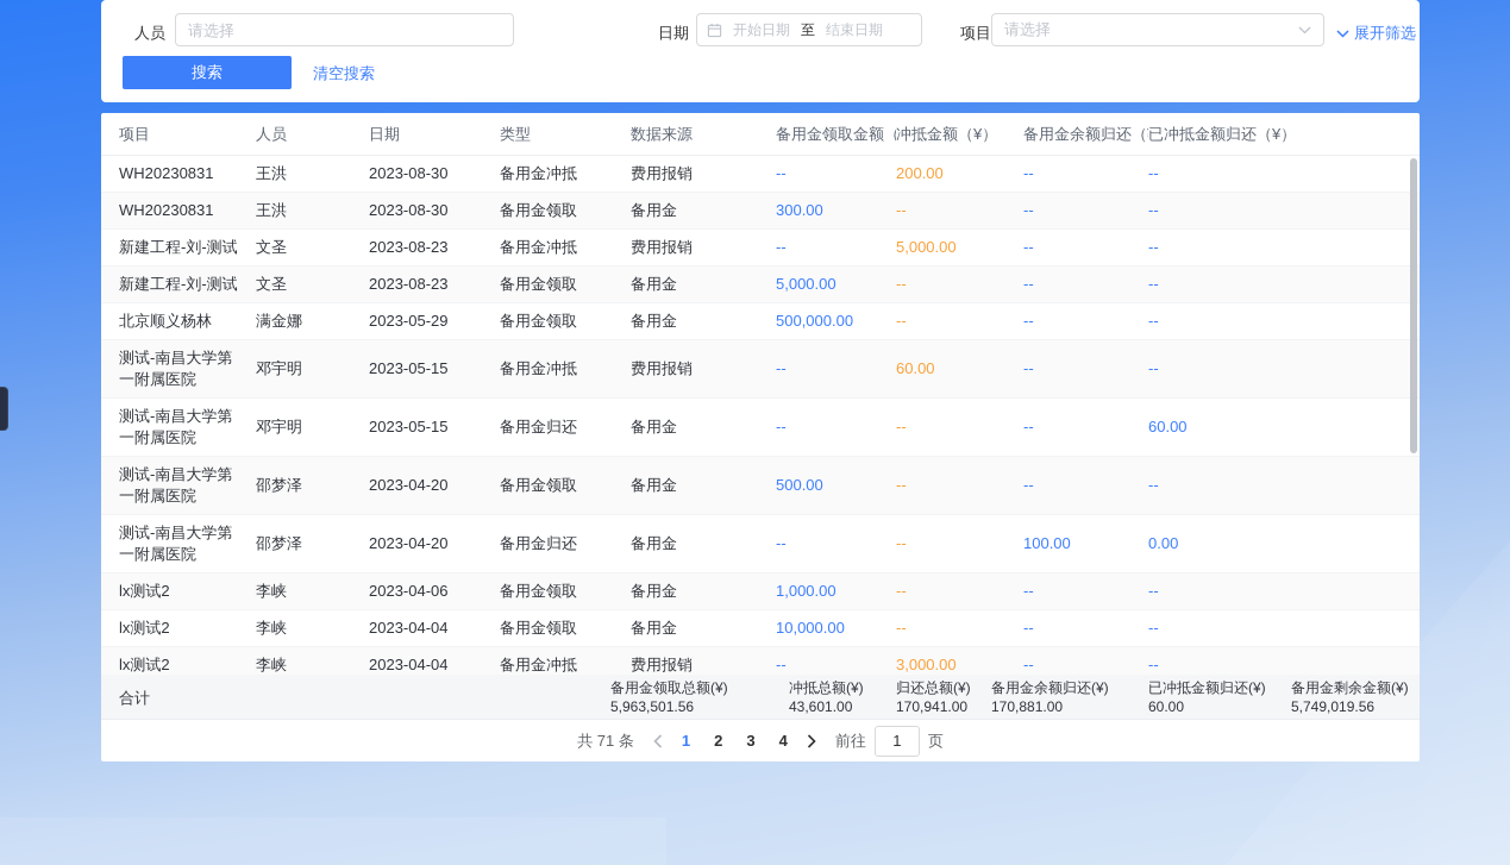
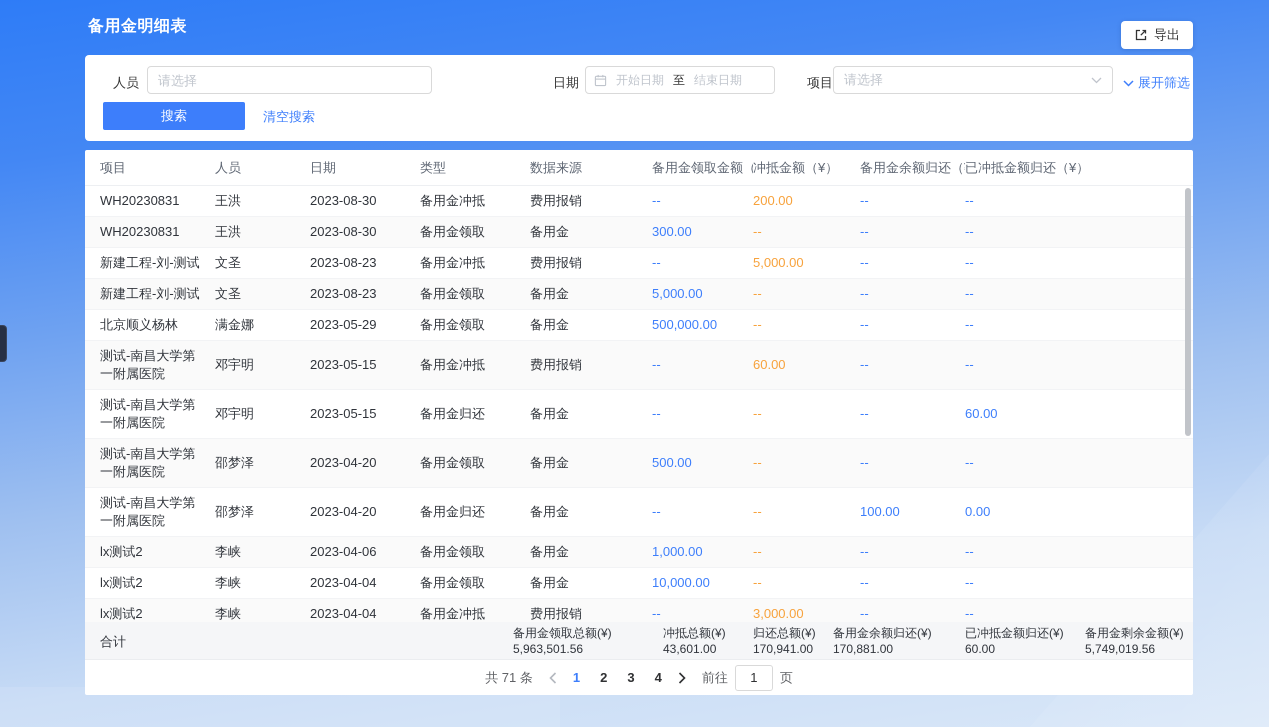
+ 备用金明细表
+ 导出
  人员
  请选择
  日期
  开始日期
  至
  结束日期
  项目
  请选择
  展开筛选
  搜索
  清空搜索
  项目
  人员
  日期
  类型
  数据来源
  备用金领取金额（
  冲抵金额（¥）
  备用金余额归还（
  已冲抵金额归还（¥）
  WH20230831
  王洪
  2023-08-30
  备用金冲抵
  费用报销
  --
  200.00
  --
  --
  WH20230831
  王洪
  2023-08-30
  备用金领取
  备用金
  300.00
  --
  --
  --
  新建工程-刘-测试
  文圣
  2023-08-23
  备用金冲抵
  费用报销
  --
  5,000.00
  --
  --
  新建工程-刘-测试
  文圣
  2023-08-23
  备用金领取
  备用金
  5,000.00
  --
  --
  --
  北京顺义杨林
  满金娜
  2023-05-29
  备用金领取
  备用金
  500,000.00
  --
  --
  --
  测试-南昌大学第一附属医院
  邓宇明
  2023-05-15
  备用金冲抵
  费用报销
  --
  60.00
  --
  --
  测试-南昌大学第一附属医院
  邓宇明
  2023-05-15
  备用金归还
  备用金
  --
  --
  --
  60.00
  测试-南昌大学第一附属医院
  邵梦泽
  2023-04-20
  备用金领取
  备用金
  500.00
  --
  --
  --
  测试-南昌大学第一附属医院
  邵梦泽
  2023-04-20
  备用金归还
  备用金
  --
  --
  100.00
  0.00
  lx测试2
  李峡
  2023-04-06
  备用金领取
  备用金
  1,000.00
  --
  --
  --
  lx测试2
  李峡
  2023-04-04
  备用金领取
  备用金
  10,000.00
  --
  --
  --
  lx测试2
  李峡
  2023-04-04
  备用金冲抵
  费用报销
  --
  3,000.00
  --
  --
  合计
  备用金领取总额(¥)
  5,963,501.56
  冲抵总额(¥)
  43,601.00
  归还总额(¥)
  170,941.00
  备用金余额归还(¥)
  170,881.00
  已冲抵金额归还(¥)
  60.00
  备用金剩余金额(¥)
  5,749,019.56
  共 71 条
  1
  2
  3
  4
  前往
  1
  页
